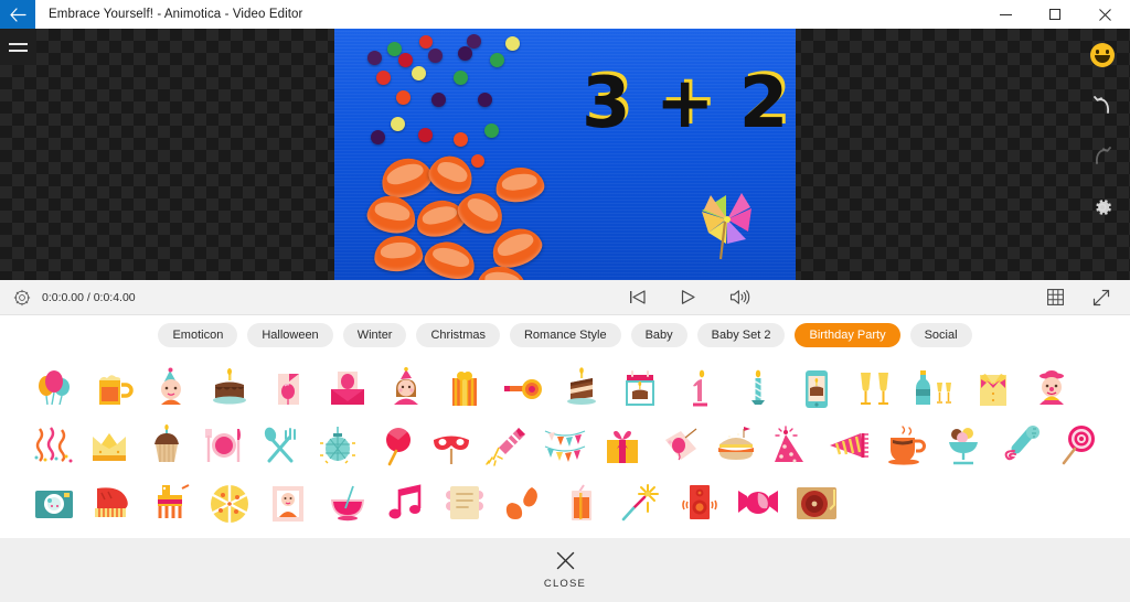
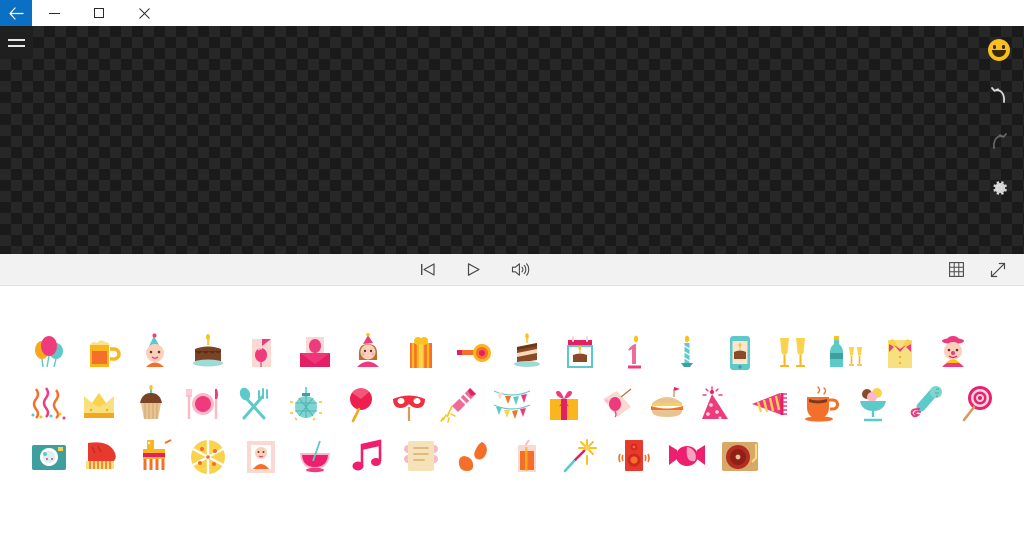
- Embrace Yourself! - Animotica - Video Editor
- 3 + 2
- 0:0:0.00 / 0:0:4.00
- Emoticon
- Halloween
- Winter
- Christmas
- Romance Style
- Baby
- Baby Set 2
- Birthday Party
- Social
- CLOSE
